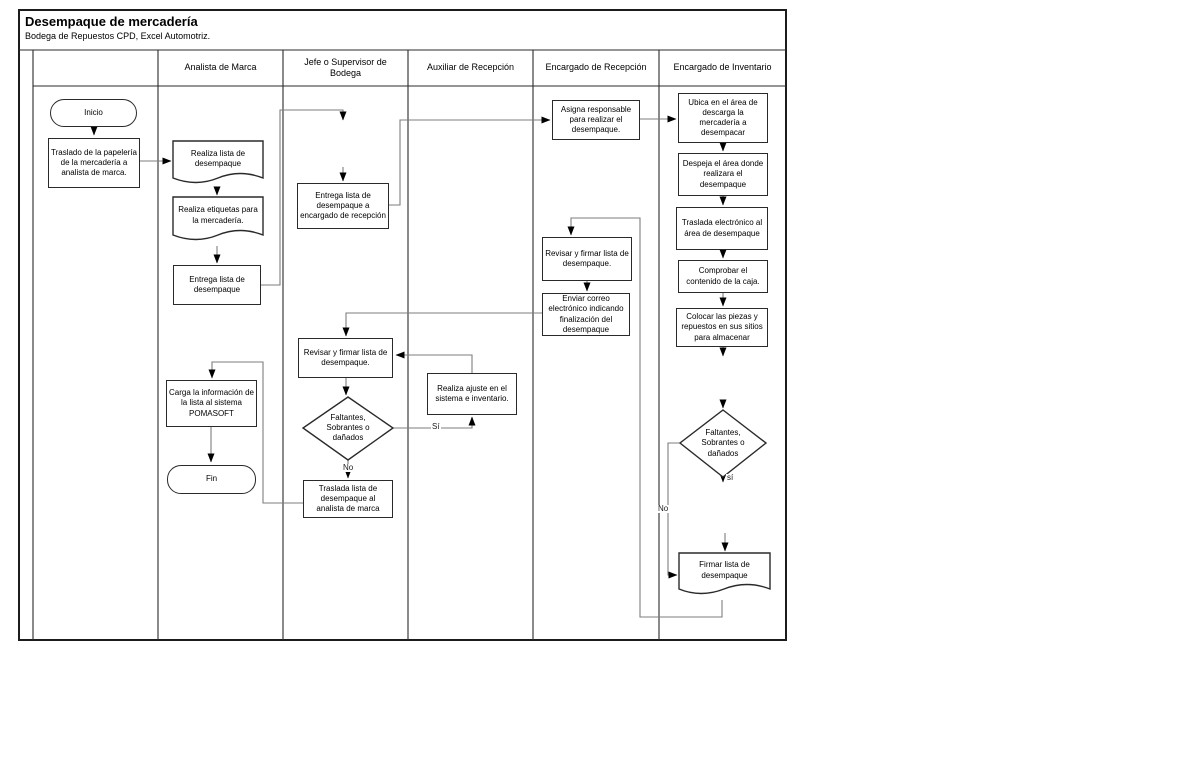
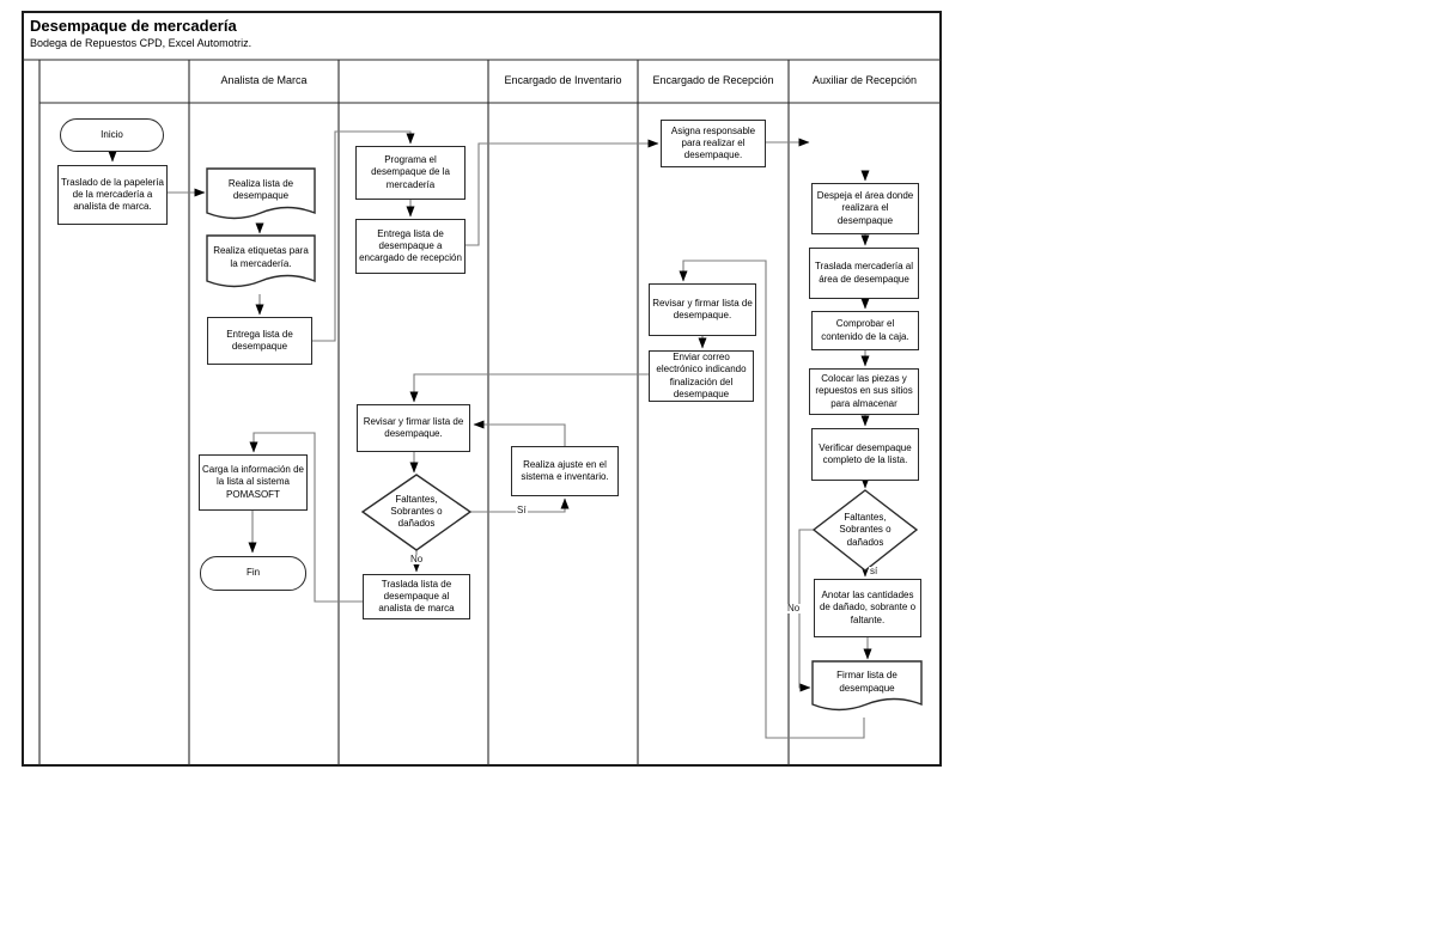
  Desempaque de mercadería
  Bodega de Repuestos CPD, Excel Automotriz.
  Analista de Marca
- Jefe o Supervisor de Bodega
- Auxiliar de Recepción
+ Encargado de Inventario
  Encargado de Recepción
- Encargado de Inventario
+ Auxiliar de Recepción
  Inicio
  Traslado de la papelería de la mercadería a analista de marca.
  Realiza lista de desempaque
  Realiza etiquetas para la mercadería.
  Entrega lista de desempaque
  Carga la información de la lista al sistema POMASOFT
  Fin
+ Programa el desempaque de la mercadería
  Entrega lista de desempaque a encargado de recepción
  Revisar y firmar lista de desempaque.
  Faltantes, Sobrantes o dañados
  Traslada lista de desempaque al analista de marca
  Realiza ajuste en el sistema e inventario.
  Asigna responsable para realizar el desempaque.
  Revisar y firmar lista de desempaque.
  Enviar correo electrónico indicando finalización del desempaque
- Ubica en el área de descarga la mercadería a desempacar
  Despeja el área donde realizara el desempaque
- Traslada electrónico al área de desempaque
+ Traslada mercadería al área de desempaque
  Comprobar el contenido de la caja.
  Colocar las piezas y repuestos en sus sitios para almacenar
+ Verificar desempaque completo de la lista.
  Faltantes, Sobrantes o dañados
+ Anotar las cantidades de dañado, sobrante o faltante.
  Firmar lista de desempaque
  Sí
  No
  sí
  No
